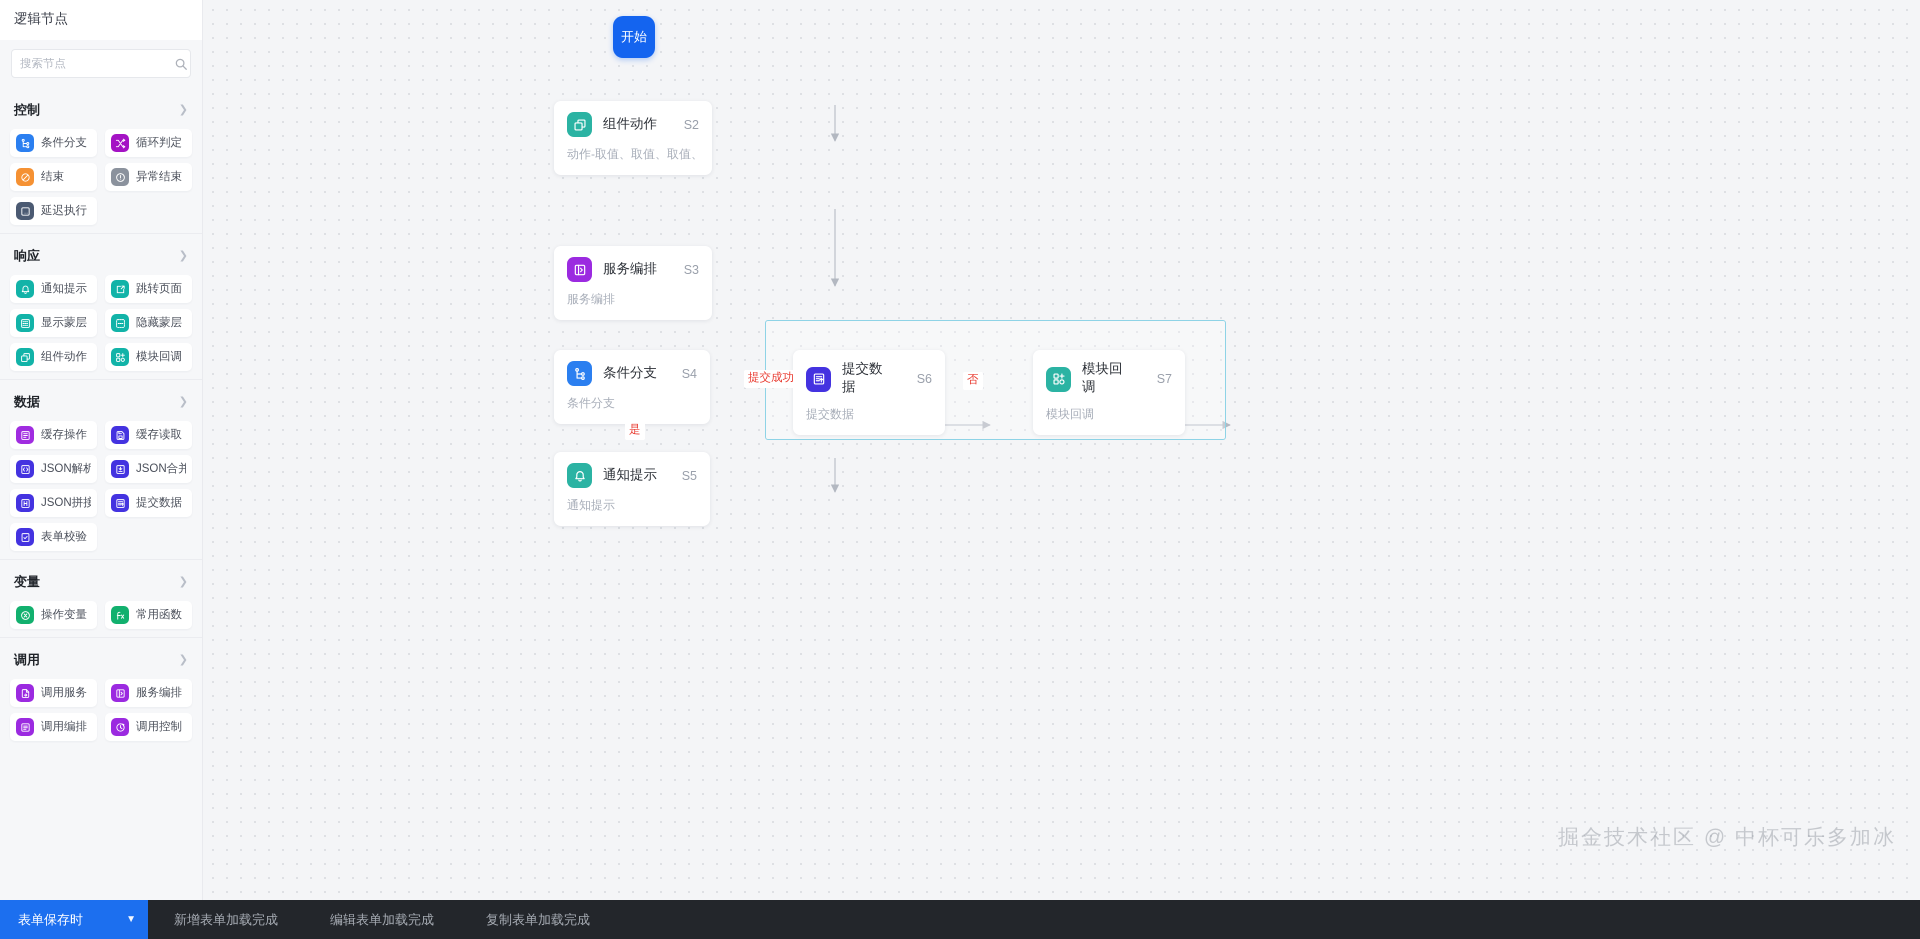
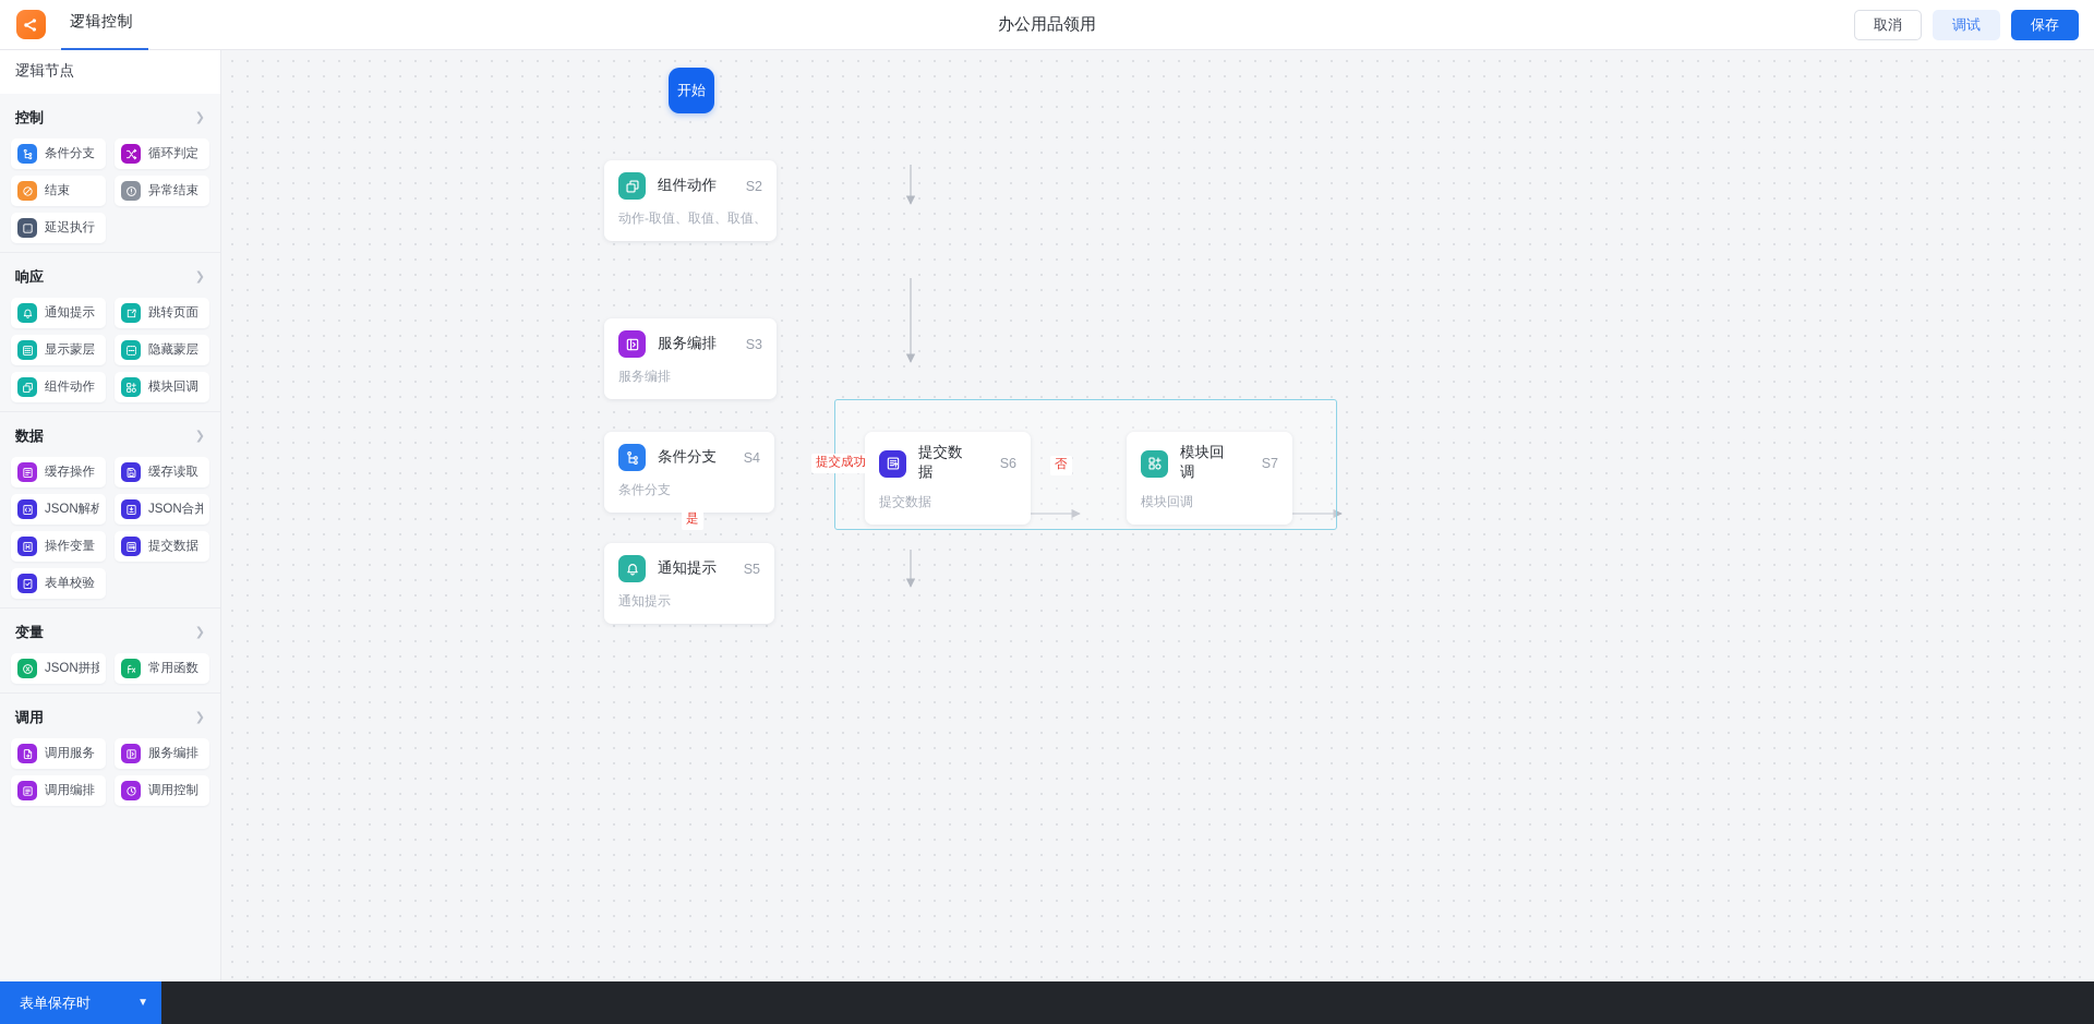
+ 逻辑控制
+ 办公用品领用
+ 取消
+ 调试
+ 保存
  逻辑节点
- 搜索节点
  控制
  ❯
  条件分支
  循环判定
  结束
  异常结束
  延迟执行
  响应
  ❯
  通知提示
  跳转页面
  显示蒙层
  隐藏蒙层
  组件动作
  模块回调
  数据
  ❯
  缓存操作
  缓存读取
  JSON解析
  JSON合并
- JSON拼接
+ 操作变量
  提交数据
  表单校验
  变量
  ❯
- 操作变量
+ JSON拼接
  常用函数
  调用
  ❯
  调用服务
  服务编排
  调用编排
  调用控制
  开始
  组件动作
  S2
  动作-取值、取值、取值、
  服务编排
  S3
  服务编排
  条件分支
  S4
  条件分支
  通知提示
  S5
  通知提示
  提交数据
  S6
  提交数据
  模块回调
  S7
  模块回调
  提交成功
  是
  否
- 掘金技术社区 @ 中杯可乐多加冰
  表单保存时
  ▼
- 新增表单加载完成
- 编辑表单加载完成
- 复制表单加载完成
